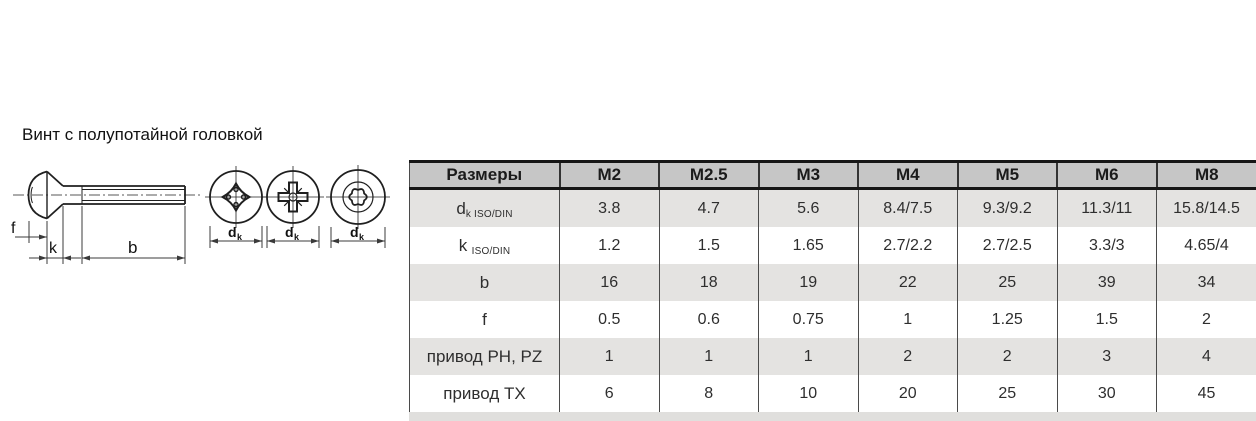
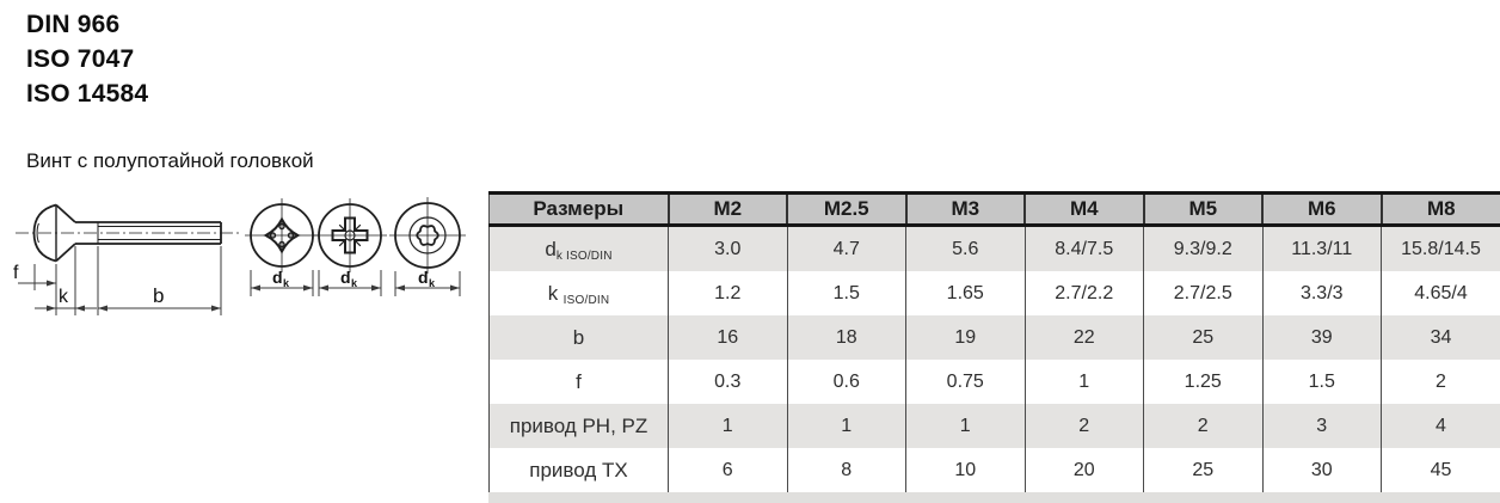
+ DIN 966
+ ISO 7047
+ ISO 14584
  Винт с полупотайной головкой
  f
  k
  b
  d
  k
  d
  k
  d
  k
  Размеры	M2	M2.5	M3	M4	M5	M6	M8
- dk ISO/DIN	3.8	4.7	5.6	8.4/7.5	9.3/9.2	11.3/11	15.8/14.5
+ dk ISO/DIN	3.0	4.7	5.6	8.4/7.5	9.3/9.2	11.3/11	15.8/14.5
  k ISO/DIN	1.2	1.5	1.65	2.7/2.2	2.7/2.5	3.3/3	4.65/4
  b	16	18	19	22	25	39	34
- f	0.5	0.6	0.75	1	1.25	1.5	2
+ f	0.3	0.6	0.75	1	1.25	1.5	2
  привод PH, PZ	1	1	1	2	2	3	4
  привод TX	6	8	10	20	25	30	45
